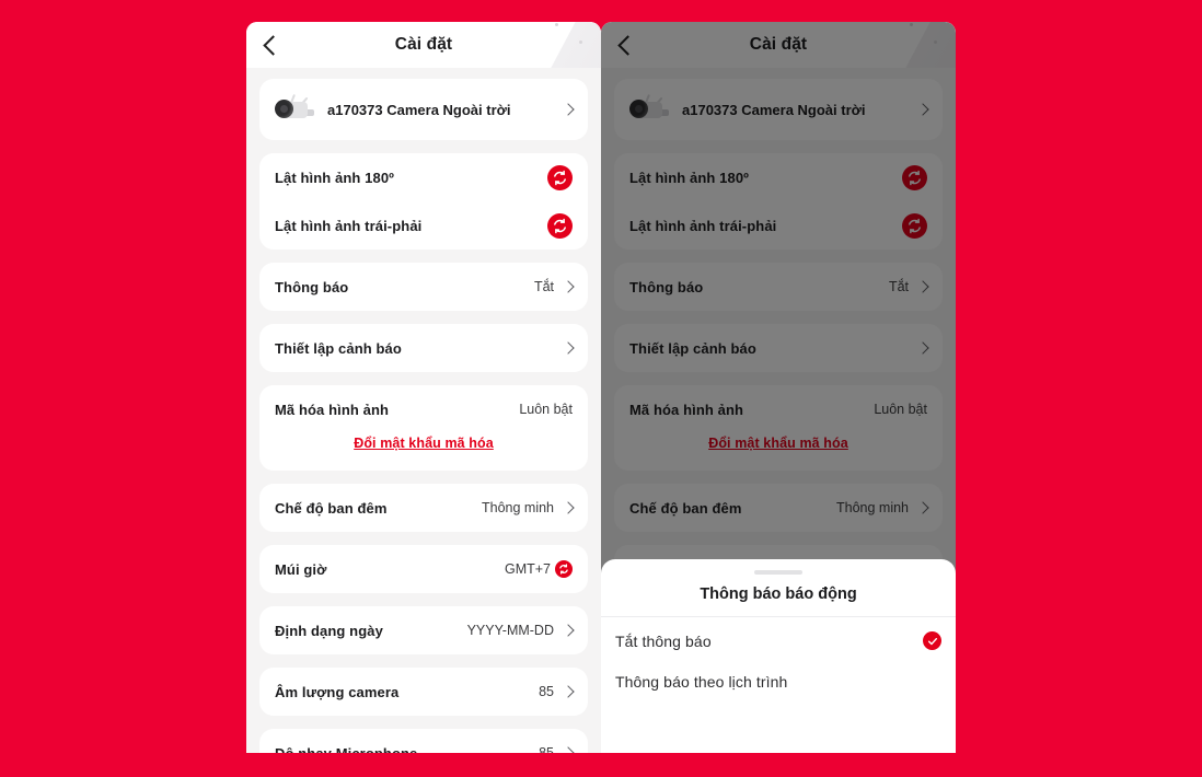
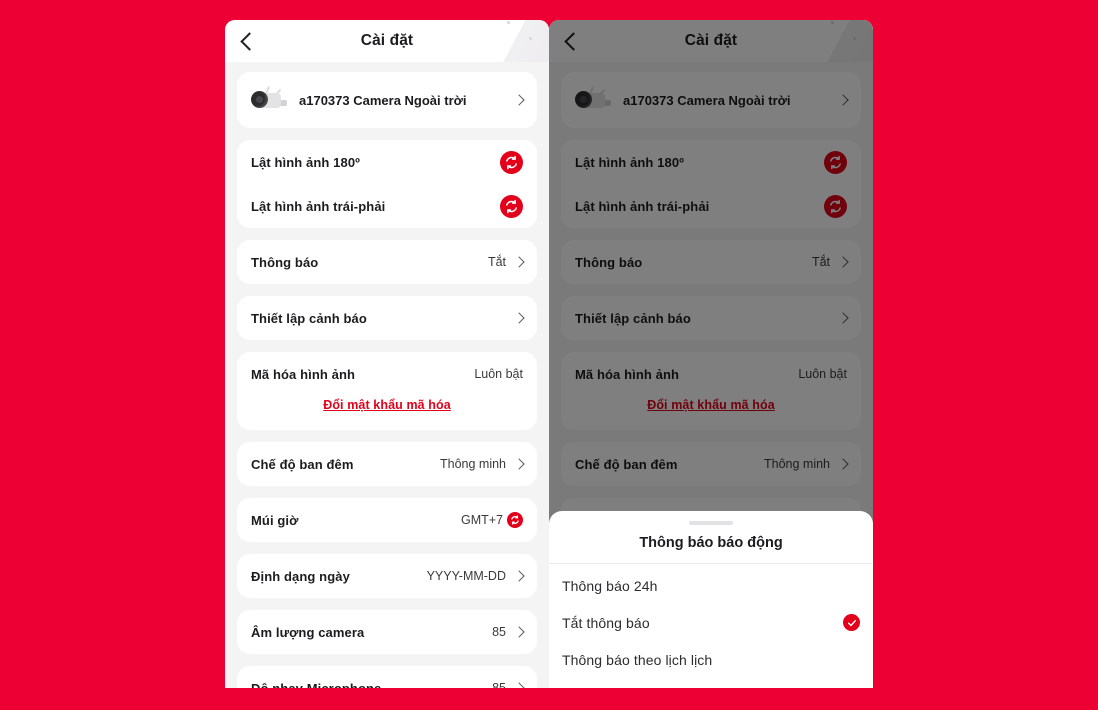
  Cài đặt
  a170373 Camera Ngoài trời
  Lật hình ảnh 180º
  Lật hình ảnh trái-phải
  Thông báo
  Tắt
  Thiết lập cảnh báo
  Mã hóa hình ảnh
  Luôn bật
  Đổi mật khẩu mã hóa
  Chế độ ban đêm
  Thông minh
  Múi giờ
  GMT+7
  Định dạng ngày
  YYYY-MM-DD
  Âm lượng camera
  85
  Cài đặt
  a170373 Camera Ngoài trời
  Lật hình ảnh 180º
  Lật hình ảnh trái-phải
  Thông báo
  Tắt
  Thiết lập cảnh báo
  Mã hóa hình ảnh
  Luôn bật
  Đổi mật khẩu mã hóa
  Chế độ ban đêm
  Thông minh
  Thông báo báo động
+ Thông báo 24h
  Tắt thông báo
- Thông báo theo lịch trình
+ Thông báo theo lịch lịch
